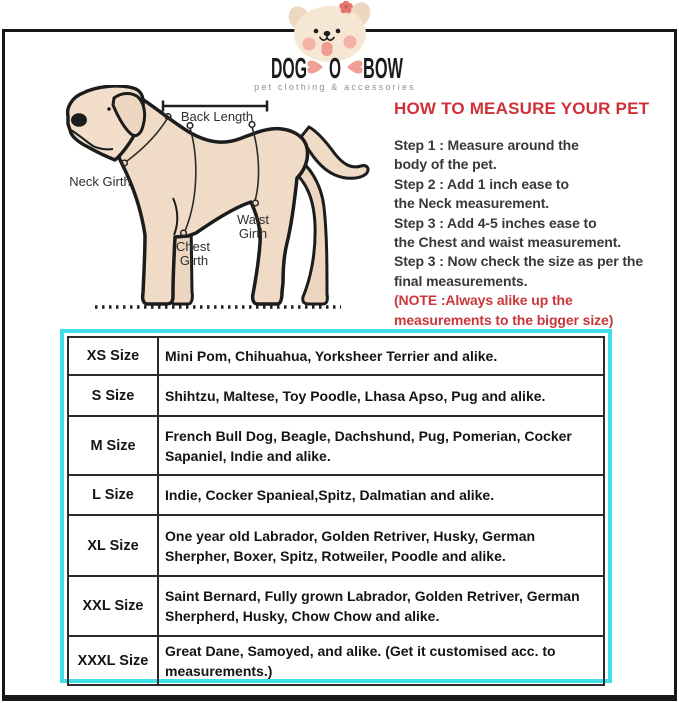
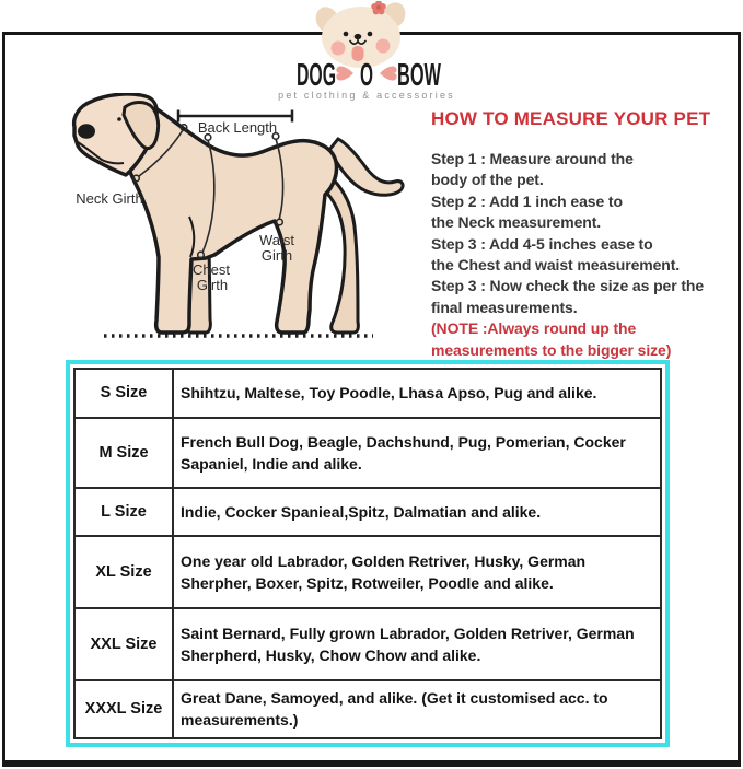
  DOG
  O
  BOW
  pet clothing & accessories
  Back Length
  Neck Girth
  Chest
  Girth
  Waist
  Girth
  HOW TO MEASURE YOUR PET
  Step 1 : Measure around the
  body of the pet.
  Step 2 : Add 1 inch ease to
  the Neck measurement.
  Step 3 : Add 4-5 inches ease to
  the Chest and waist measurement.
  Step 3 : Now check the size as per the
  final measurements.
- (NOTE :Always alike up the
+ (NOTE :Always round up the
  measurements to the bigger size)
- XS Size	Mini Pom, Chihuahua, Yorksheer Terrier and alike.
  S Size	Shihtzu, Maltese, Toy Poodle, Lhasa Apso, Pug and alike.
  M Size	French Bull Dog, Beagle, Dachshund, Pug, Pomerian, Cocker Sapaniel, Indie and alike.
  L Size	Indie, Cocker Spanieal,Spitz, Dalmatian and alike.
  XL Size	One year old Labrador, Golden Retriver, Husky, German Sherpher, Boxer, Spitz, Rotweiler, Poodle and alike.
  XXL Size	Saint Bernard, Fully grown Labrador, Golden Retriver, German Sherpherd, Husky, Chow Chow and alike.
  XXXL Size	Great Dane, Samoyed, and alike. (Get it customised acc. to measurements.)
